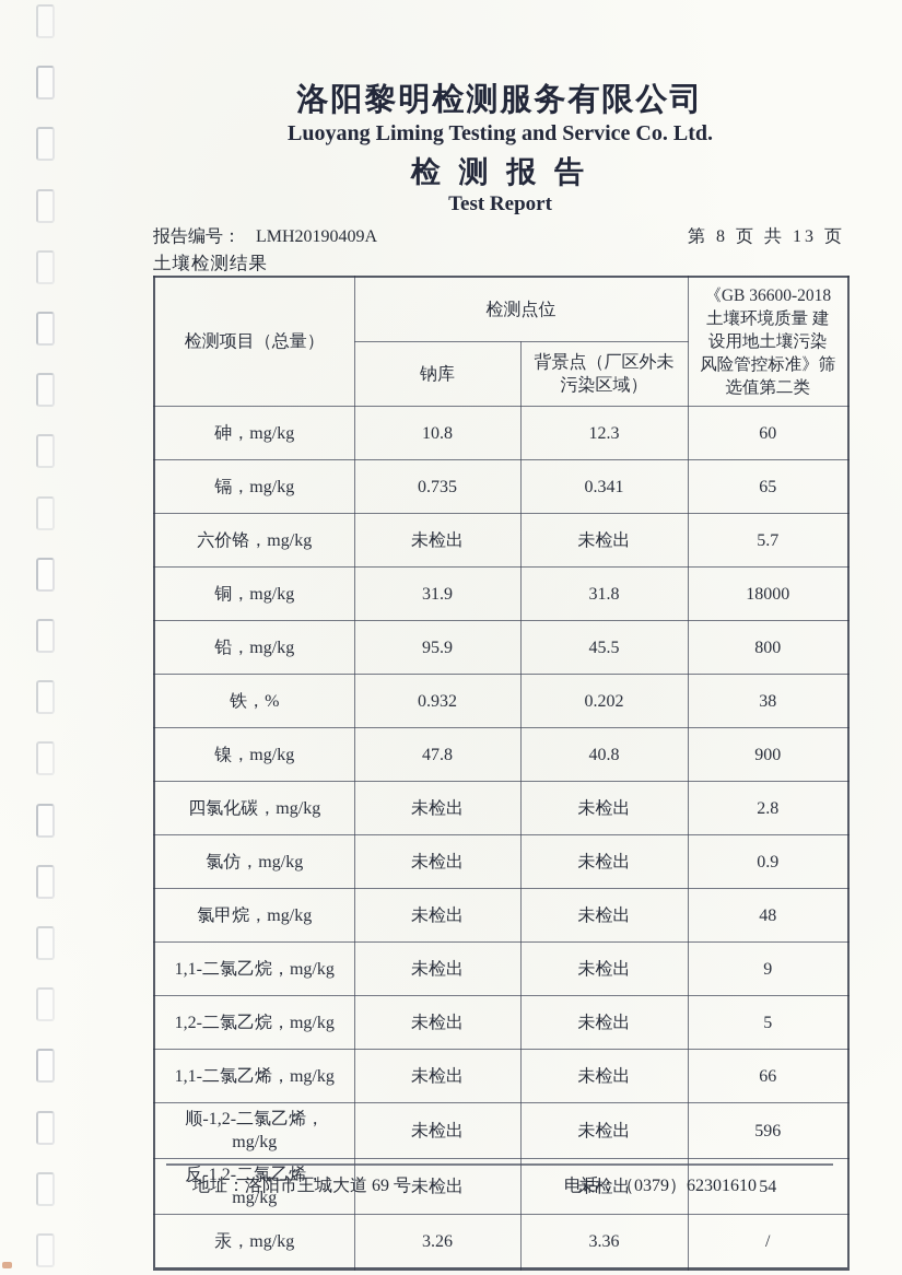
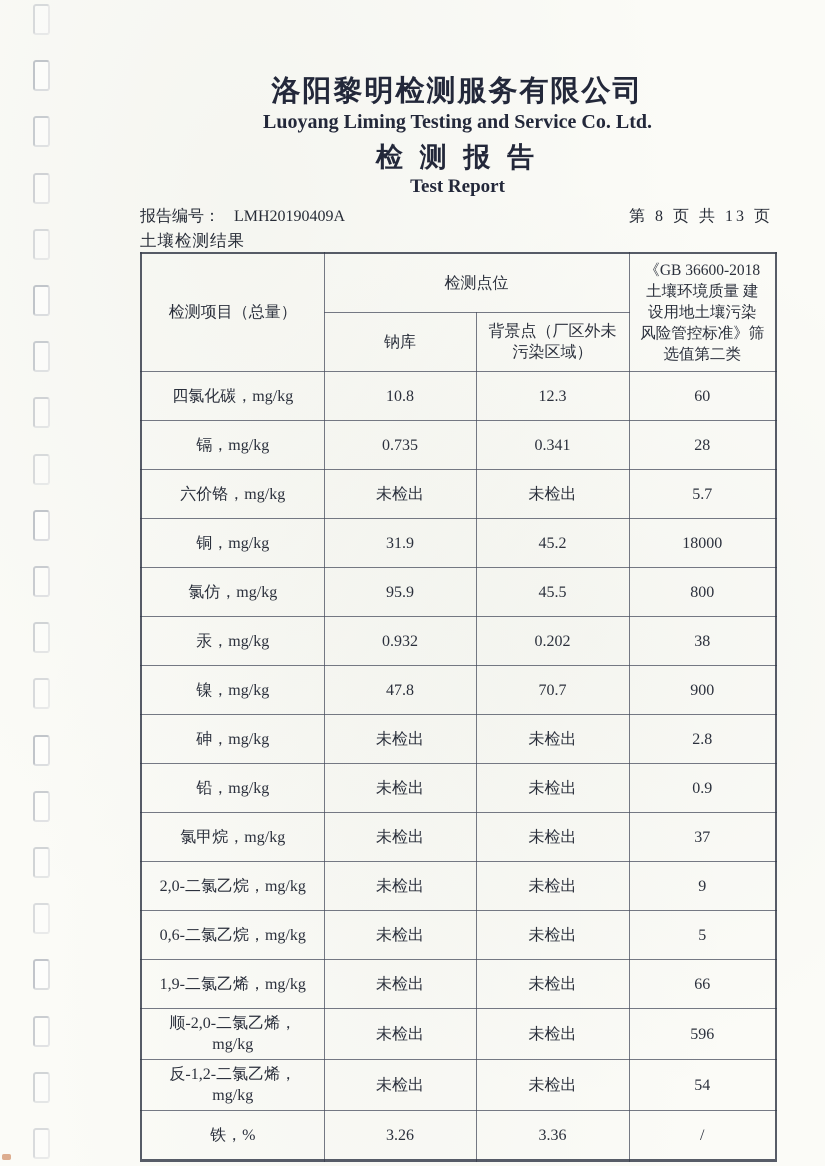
  洛阳黎明检测服务有限公司
  Luoyang Liming Testing and Service Co. Ltd.
  检 测 报 告
  Test Report
  报告编号： LMH20190409A
  第 8 页 共 13 页
  土壤检测结果
  检测项目（总量）	检测点位	《GB 36600-2018 土壤环境质量 建 设用地土壤污染 风险管控标准》筛 选值第二类
  钠库	背景点（厂区外未 污染区域）
- 砷，mg/kg	10.8	12.3	60
+ 四氯化碳，mg/kg	10.8	12.3	60
- 镉，mg/kg	0.735	0.341	65
+ 镉，mg/kg	0.735	0.341	28
  六价铬，mg/kg	未检出	未检出	5.7
- 铜，mg/kg	31.9	31.8	18000
+ 铜，mg/kg	31.9	45.2	18000
- 铅，mg/kg	95.9	45.5	800
+ 氯仿，mg/kg	95.9	45.5	800
- 铁，%	0.932	0.202	38
+ 汞，mg/kg	0.932	0.202	38
- 镍，mg/kg	47.8	40.8	900
+ 镍，mg/kg	47.8	70.7	900
- 四氯化碳，mg/kg	未检出	未检出	2.8
+ 砷，mg/kg	未检出	未检出	2.8
- 氯仿，mg/kg	未检出	未检出	0.9
+ 铅，mg/kg	未检出	未检出	0.9
- 氯甲烷，mg/kg	未检出	未检出	48
+ 氯甲烷，mg/kg	未检出	未检出	37
- 1,1-二氯乙烷，mg/kg	未检出	未检出	9
+ 2,0-二氯乙烷，mg/kg	未检出	未检出	9
- 1,2-二氯乙烷，mg/kg	未检出	未检出	5
+ 0,6-二氯乙烷，mg/kg	未检出	未检出	5
- 1,1-二氯乙烯，mg/kg	未检出	未检出	66
+ 1,9-二氯乙烯，mg/kg	未检出	未检出	66
- 顺-1,2-二氯乙烯， mg/kg	未检出	未检出	596
+ 顺-2,0-二氯乙烯， mg/kg	未检出	未检出	596
  反-1,2-二氯乙烯， mg/kg	未检出	未检出	54
- 汞，mg/kg	3.26	3.36	/
+ 铁，%	3.26	3.36	/
- 地址：洛阳市王城大道 69 号
- 电话：（0379）62301610
